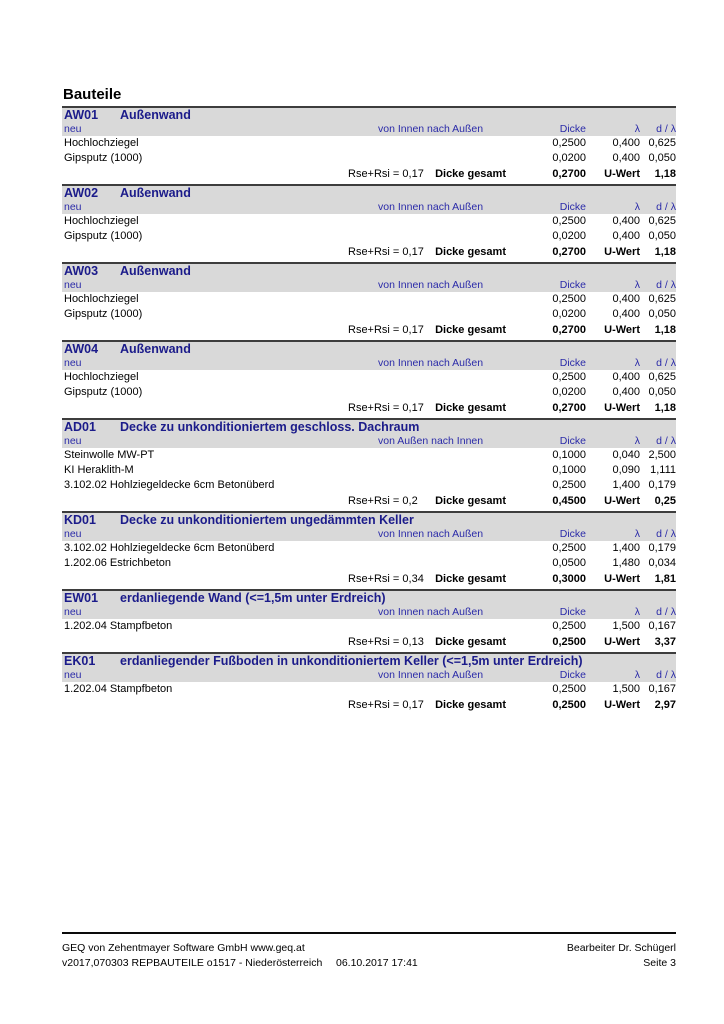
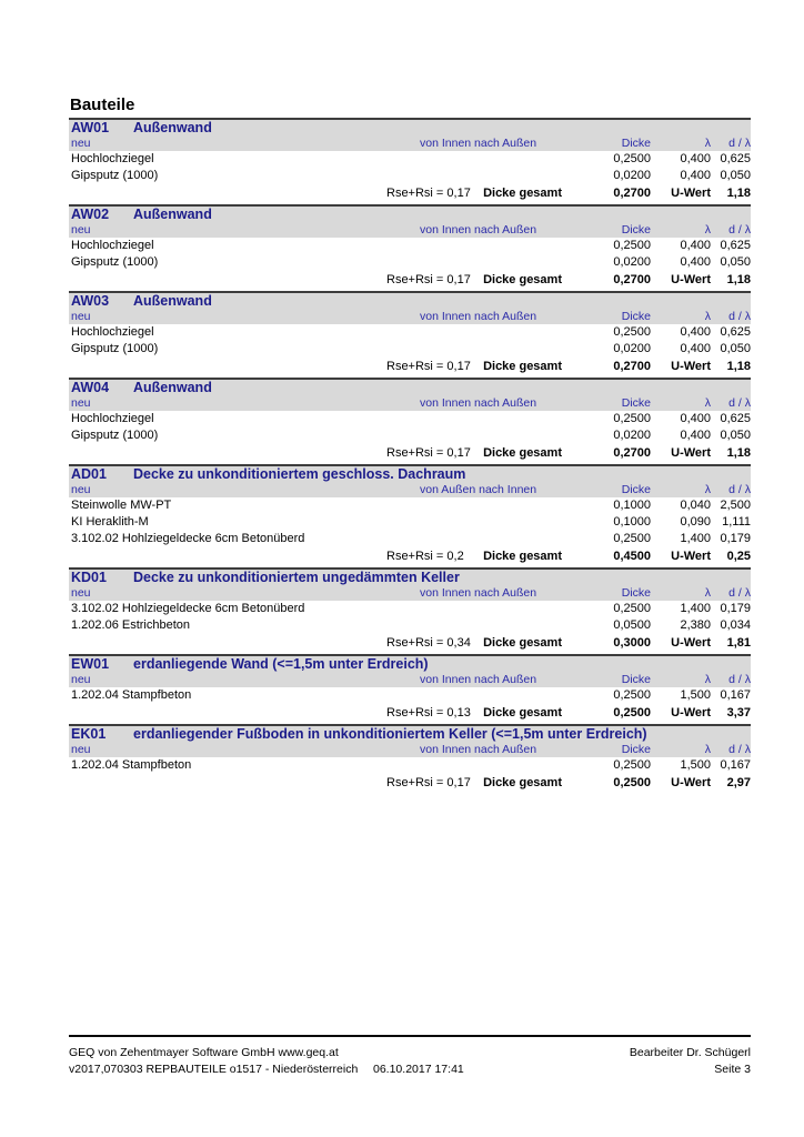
  Bauteile
  AW01
  Außenwand
  neu
  Dicke
  λ
  d / λ
  von Innen nach Außen
  Hochlochziegel
  0,2500
  0,400
  0,625
  Gipsputz (1000)
  0,0200
  0,400
  0,050
  Rse+Rsi = 0,17
  Dicke gesamt
  0,2700
  U-Wert
  1,18
  AW02
  Außenwand
  neu
  Dicke
  λ
  d / λ
  von Innen nach Außen
  Hochlochziegel
  0,2500
  0,400
  0,625
  Gipsputz (1000)
  0,0200
  0,400
  0,050
  Rse+Rsi = 0,17
  Dicke gesamt
  0,2700
  U-Wert
  1,18
  AW03
  Außenwand
  neu
  Dicke
  λ
  d / λ
  von Innen nach Außen
  Hochlochziegel
  0,2500
  0,400
  0,625
  Gipsputz (1000)
  0,0200
  0,400
  0,050
  Rse+Rsi = 0,17
  Dicke gesamt
  0,2700
  U-Wert
  1,18
  AW04
  Außenwand
  neu
  Dicke
  λ
  d / λ
  von Innen nach Außen
  Hochlochziegel
  0,2500
  0,400
  0,625
  Gipsputz (1000)
  0,0200
  0,400
  0,050
  Rse+Rsi = 0,17
  Dicke gesamt
  0,2700
  U-Wert
  1,18
  AD01
  Decke zu unkonditioniertem geschloss. Dachraum
  neu
  Dicke
  λ
  d / λ
  von Außen nach Innen
  Steinwolle MW-PT
  0,1000
  0,040
  2,500
  KI Heraklith-M
  0,1000
  0,090
  1,111
  3.102.02 Hohlziegeldecke 6cm Betonüberd
  0,2500
  1,400
  0,179
  Rse+Rsi = 0,2
  Dicke gesamt
  0,4500
  U-Wert
  0,25
  KD01
  Decke zu unkonditioniertem ungedämmten Keller
  neu
  Dicke
  λ
  d / λ
  von Innen nach Außen
  3.102.02 Hohlziegeldecke 6cm Betonüberd
  0,2500
  1,400
  0,179
  1.202.06 Estrichbeton
  0,0500
- 1,480
+ 2,380
  0,034
  Rse+Rsi = 0,34
  Dicke gesamt
  0,3000
  U-Wert
  1,81
  EW01
  erdanliegende Wand (<=1,5m unter Erdreich)
  neu
  Dicke
  λ
  d / λ
  von Innen nach Außen
  1.202.04 Stampfbeton
  0,2500
  1,500
  0,167
  Rse+Rsi = 0,13
  Dicke gesamt
  0,2500
  U-Wert
  3,37
  EK01
  erdanliegender Fußboden in unkonditioniertem Keller (<=1,5m unter Erdreich)
  neu
  Dicke
  λ
  d / λ
  von Innen nach Außen
  1.202.04 Stampfbeton
  0,2500
  1,500
  0,167
  Rse+Rsi = 0,17
  Dicke gesamt
  0,2500
  U-Wert
  2,97
  GEQ von Zehentmayer Software GmbH www.geq.at
  Bearbeiter Dr. Schügerl
  v2017,070303 REPBAUTEILE o1517 - Niederösterreich
  06.10.2017 17:41
  Seite 3
